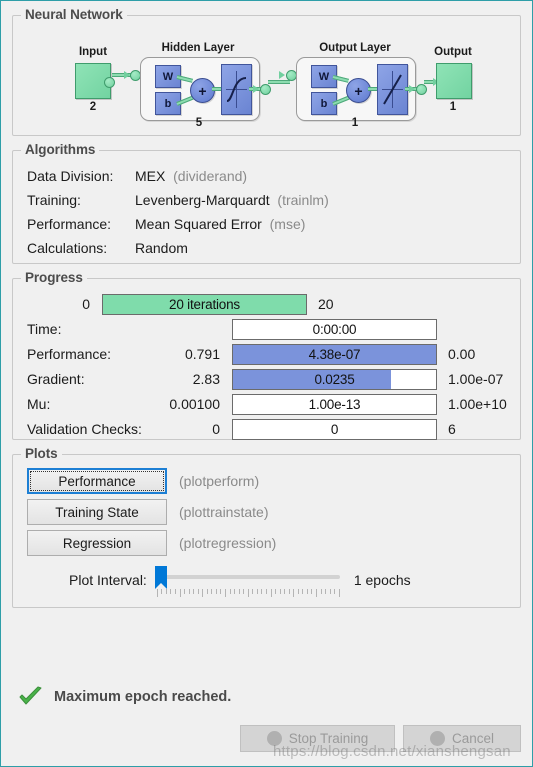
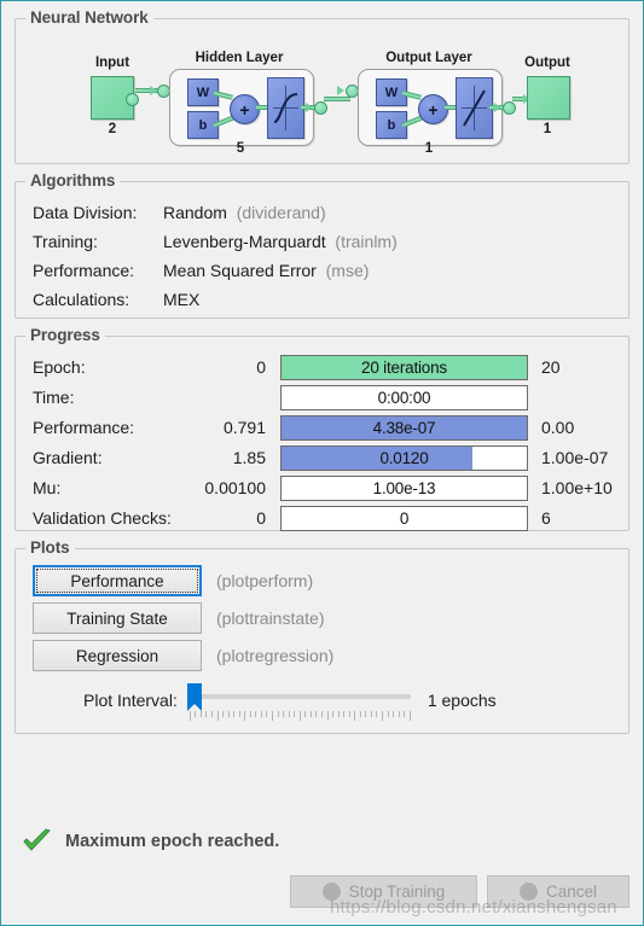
  Neural Network
  Input
  2
  Hidden Layer
  W
  b
  +
  5
  Output Layer
  W
  b
  +
  1
  Output
  1
  Algorithms
- Data Division: MEX (dividerand)
+ Data Division: Random (dividerand)
  Training: Levenberg-Marquardt (trainlm)
  Performance: Mean Squared Error (mse)
- Calculations: Random
+ Calculations: MEX
  Progress
+ Epoch:
  0
  20 iterations
  20
  Time:
  0:00:00
  Performance:
  0.791
  4.38e-07
  0.00
  Gradient:
- 2.83
+ 1.85
- 0.0235
+ 0.0120
  1.00e-07
  Mu:
  0.00100
  1.00e-13
  1.00e+10
  Validation Checks:
  0
  0
  6
  Plots
  Performance
  (plotperform)
  Training State
  (plottrainstate)
  Regression
  (plotregression)
  Plot Interval:
  1 epochs
  Maximum epoch reached.
  Stop Training
  Cancel
  https://blog.csdn.net/xianshengsan
